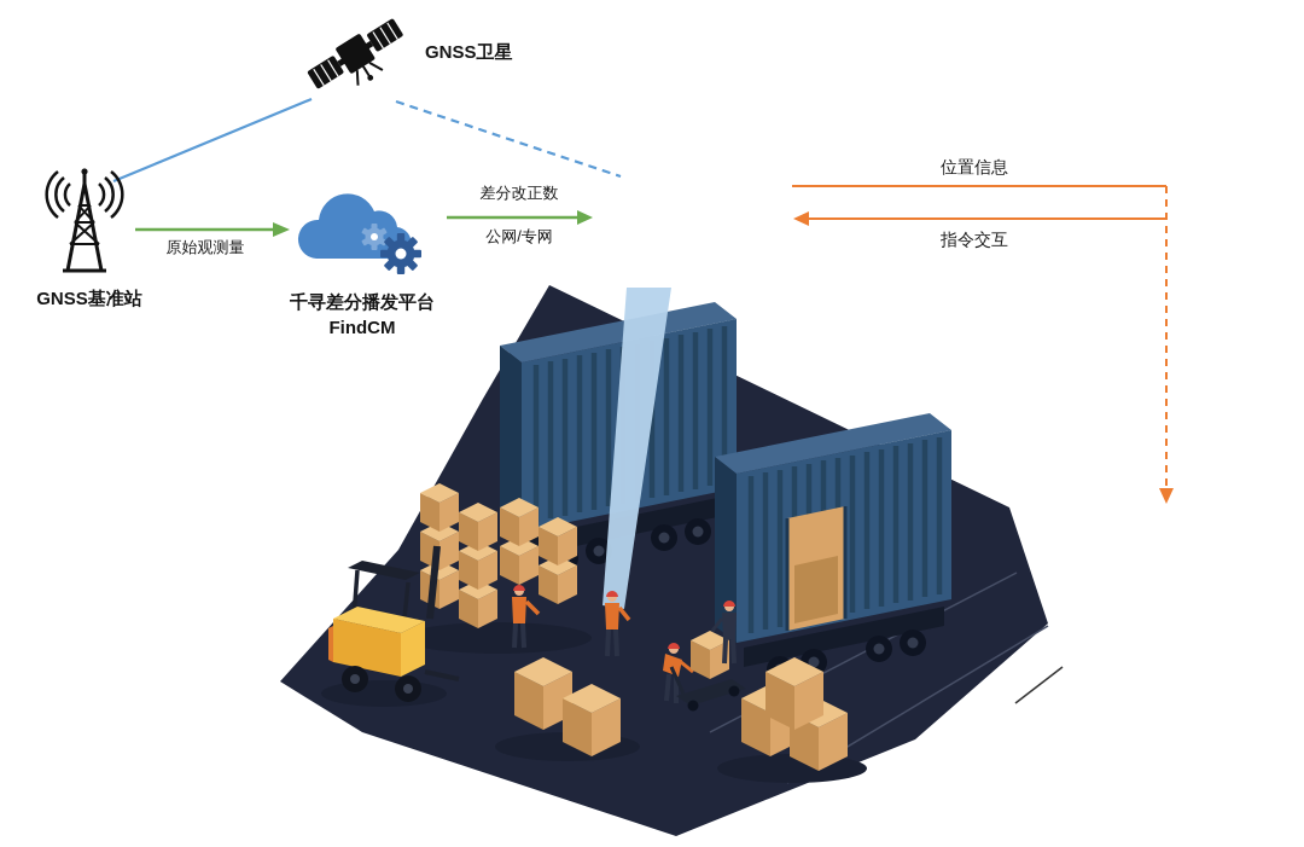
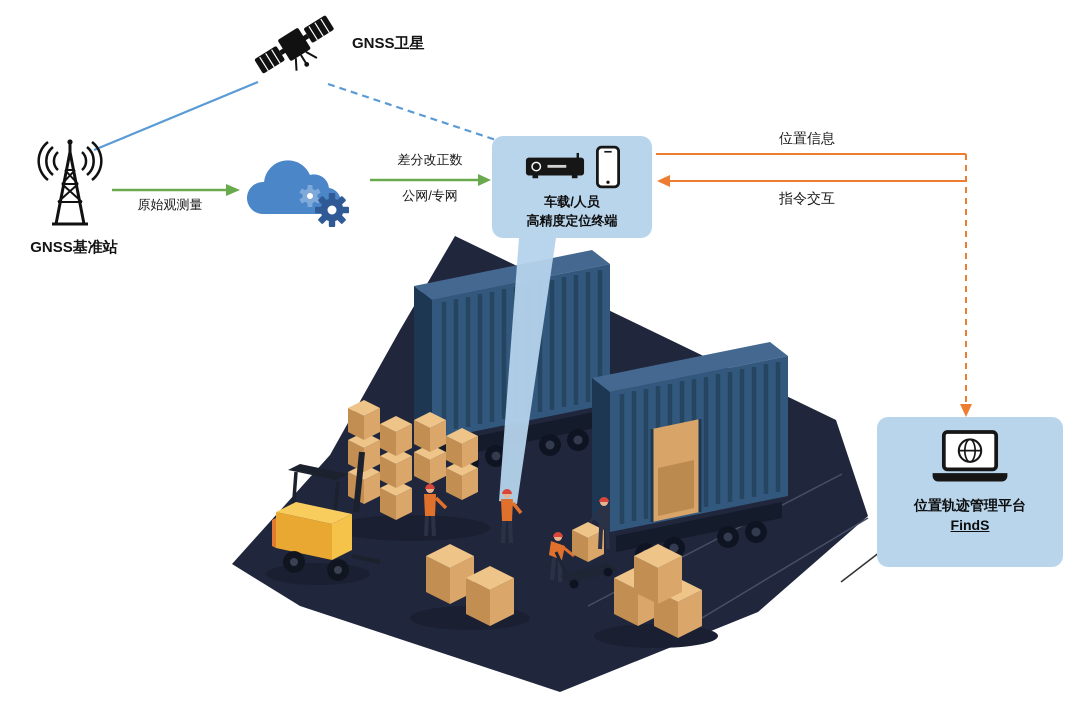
  GNSS卫星
  GNSS基准站
- 千寻差分播发平台
- FindCM
  原始观测量
  差分改正数
  公网/专网
  位置信息
  指令交互
+ 车载/人员
+ 高精度定位终端
+ 位置轨迹管理平台
+ FindS
